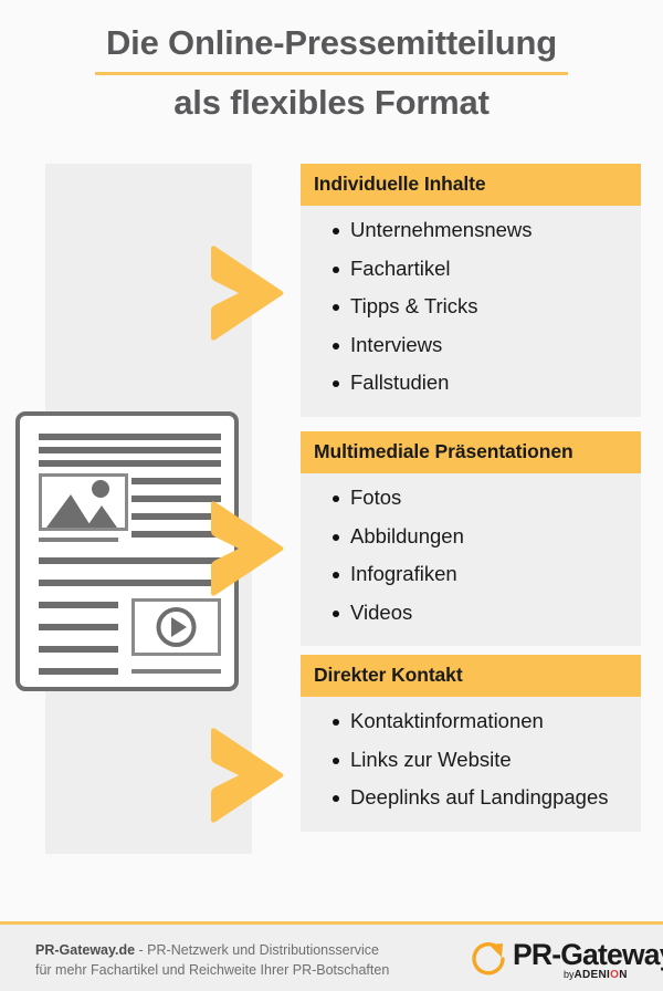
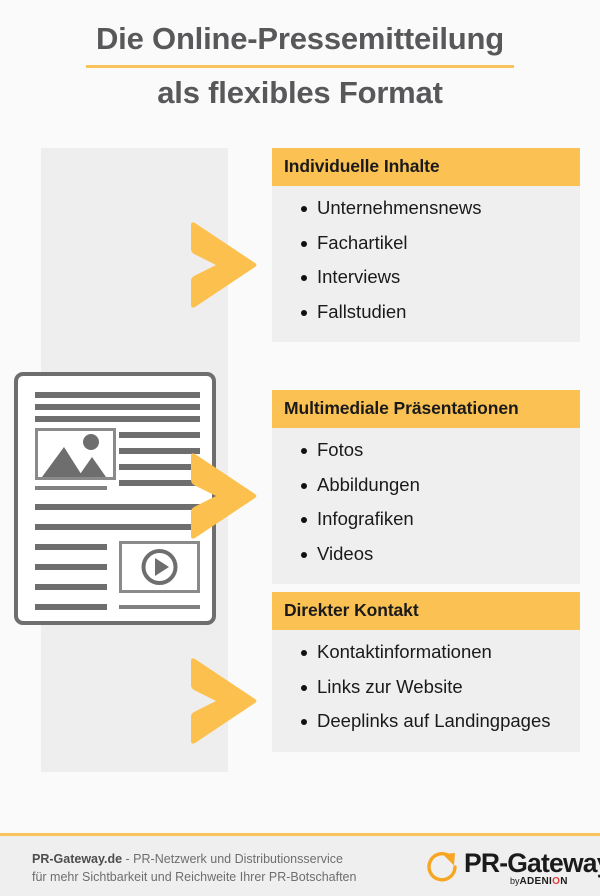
  Die Online-Pressemitteilung
  als flexibles Format
  Individuelle Inhalte
  Unternehmensnews
  Fachartikel
- Tipps & Tricks
  Interviews
  Fallstudien
  Multimediale Präsentationen
  Fotos
  Abbildungen
  Infografiken
  Videos
  Direkter Kontakt
  Kontaktinformationen
  Links zur Website
  Deeplinks auf Landingpages
  PR-Gateway.de - PR-Netzwerk und Distributionsservice
- für mehr Fachartikel und Reichweite Ihrer PR-Botschaften
+ für mehr Sichtbarkeit und Reichweite Ihrer PR-Botschaften
  PR-Gatewa
  byADENION
